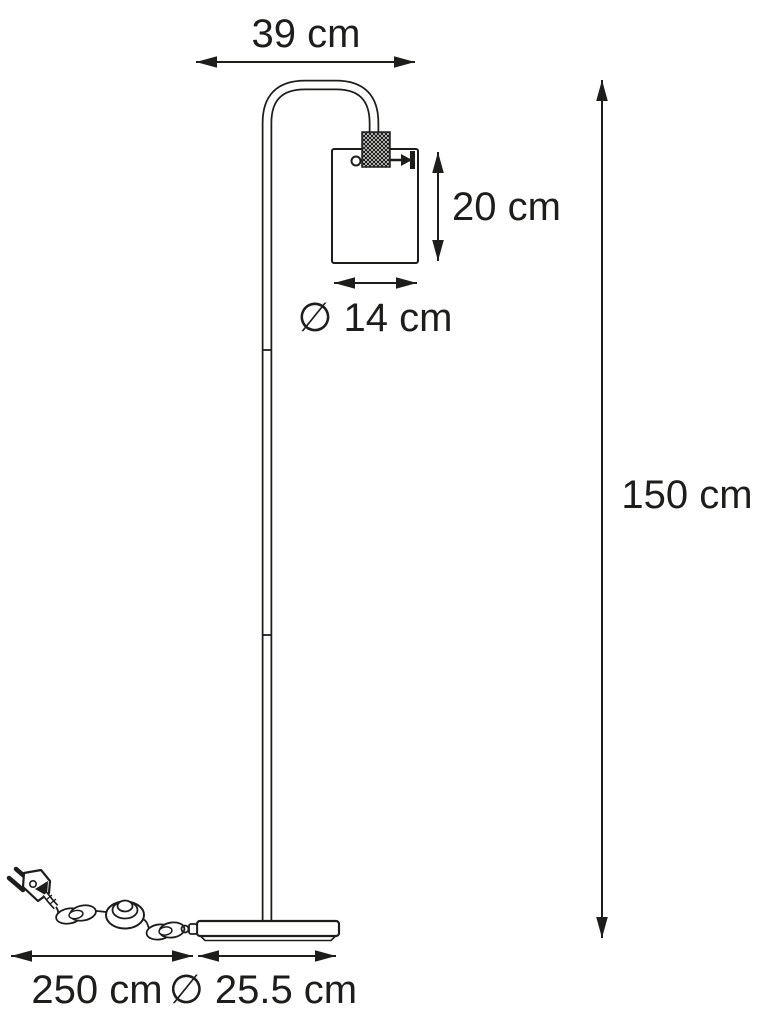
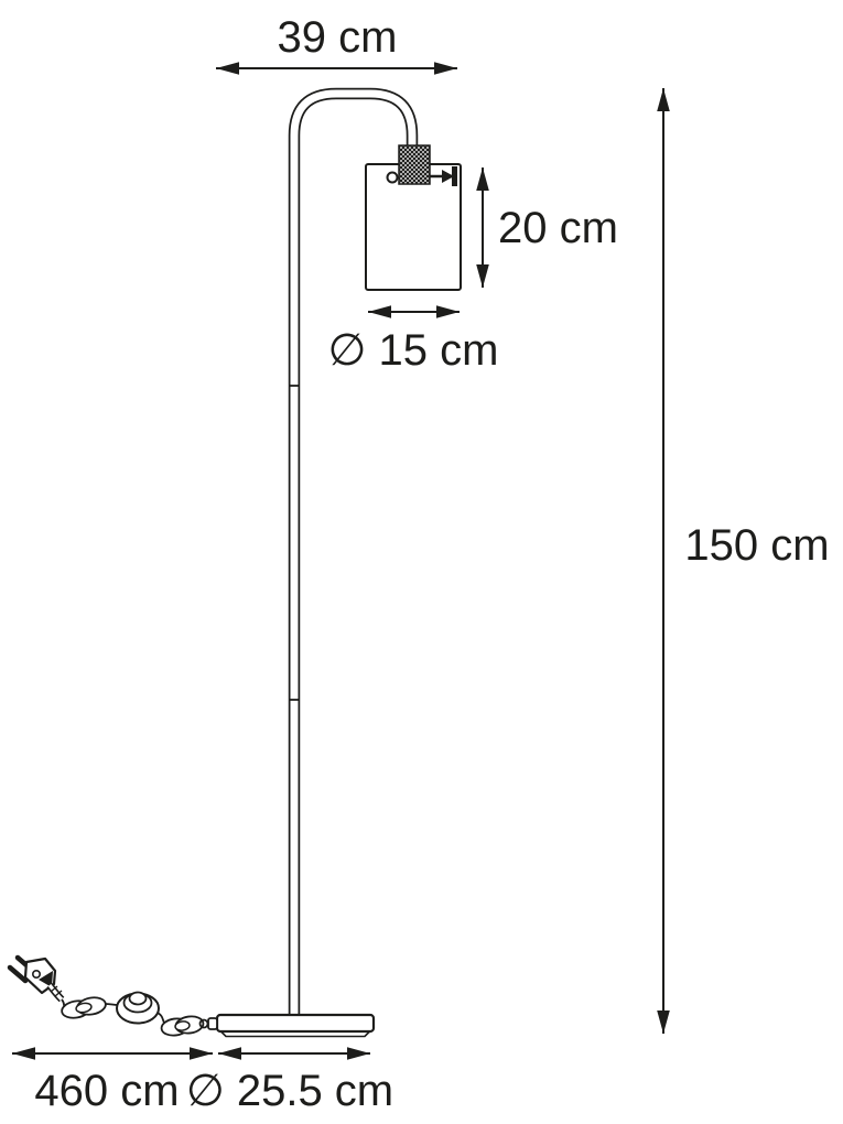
  39 cm
  20 cm
- ∅ 14 cm
+ ∅ 15 cm
  150 cm
- 250 cm
+ 460 cm
  ∅ 25.5 cm
